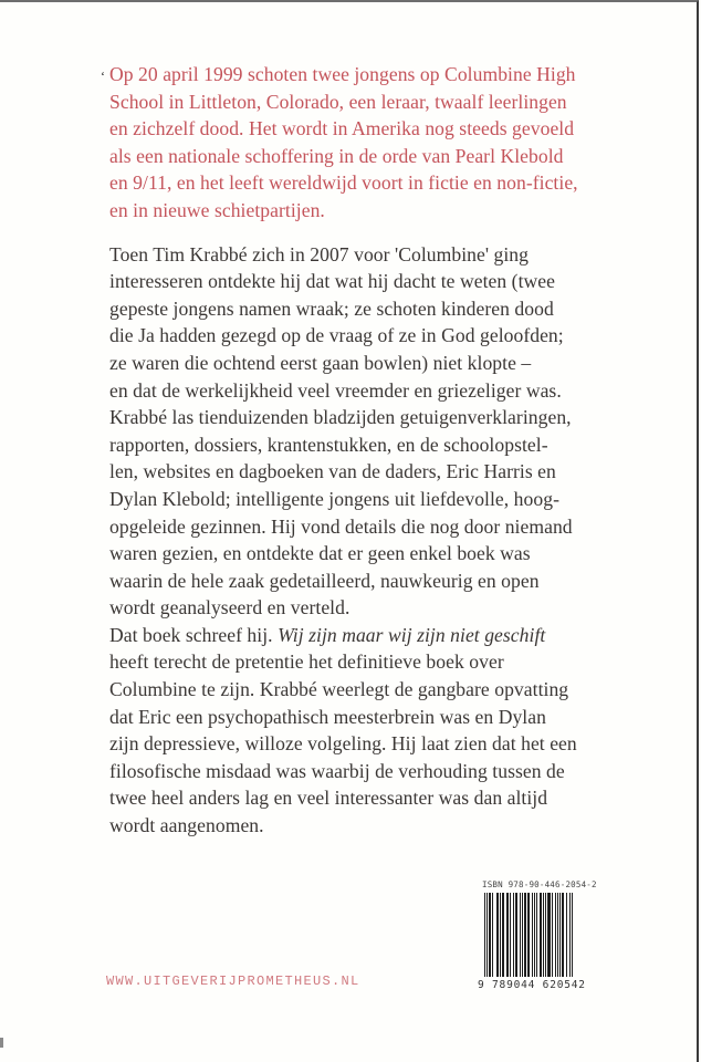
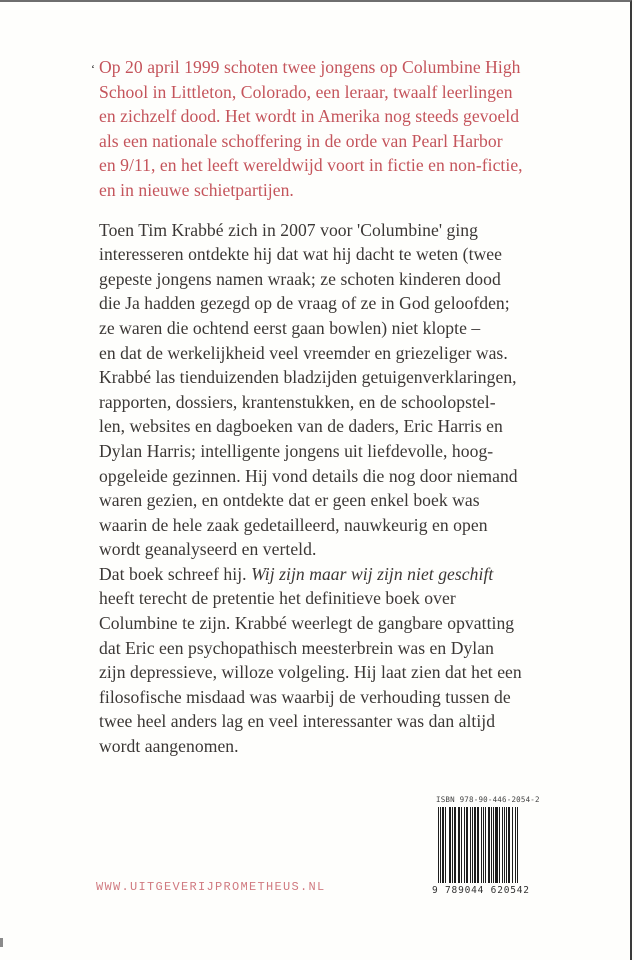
  ‘
  Op 20 april 1999 schoten twee jongens op Columbine High
  School in Littleton, Colorado, een leraar, twaalf leerlingen
  en zichzelf dood. Het wordt in Amerika nog steeds gevoeld
- als een nationale schoffering in de orde van Pearl Klebold
+ als een nationale schoffering in de orde van Pearl Harbor
  en 9/11, en het leeft wereldwijd voort in fictie en non-fictie,
  en in nieuwe schietpartijen.
  Toen Tim Krabbé zich in 2007 voor 'Columbine' ging
  interesseren ontdekte hij dat wat hij dacht te weten (twee
  gepeste jongens namen wraak; ze schoten kinderen dood
  die Ja hadden gezegd op de vraag of ze in God geloofden;
  ze waren die ochtend eerst gaan bowlen) niet klopte –
  en dat de werkelijkheid veel vreemder en griezeliger was.
  Krabbé las tienduizenden bladzijden getuigenverklaringen,
  rapporten, dossiers, krantenstukken, en de schoolopstel-
  len, websites en dagboeken van de daders, Eric Harris en
- Dylan Klebold; intelligente jongens uit liefdevolle, hoog-
+ Dylan Harris; intelligente jongens uit liefdevolle, hoog-
  opgeleide gezinnen. Hij vond details die nog door niemand
  waren gezien, en ontdekte dat er geen enkel boek was
  waarin de hele zaak gedetailleerd, nauwkeurig en open
  wordt geanalyseerd en verteld.
  Dat boek schreef hij. Wij zijn maar wij zijn niet geschift
  heeft terecht de pretentie het definitieve boek over
  Columbine te zijn. Krabbé weerlegt de gangbare opvatting
  dat Eric een psychopathisch meesterbrein was en Dylan
  zijn depressieve, willoze volgeling. Hij laat zien dat het een
  filosofische misdaad was waarbij de verhouding tussen de
  twee heel anders lag en veel interessanter was dan altijd
  wordt aangenomen.
  ISBN 978-90-446-2054-2
  9 789044 620542
  WWW.UITGEVERIJPROMETHEUS.NL
